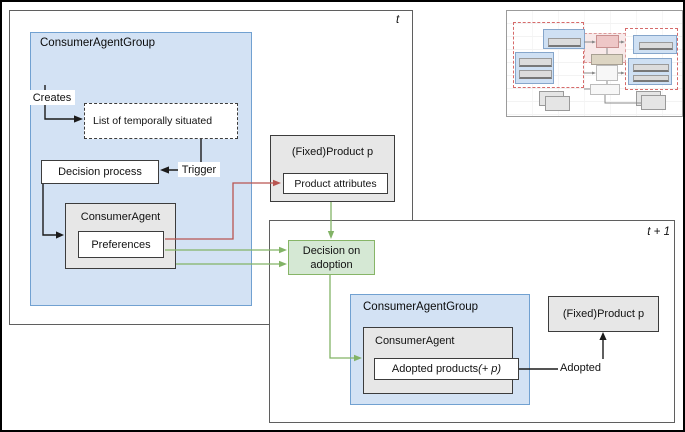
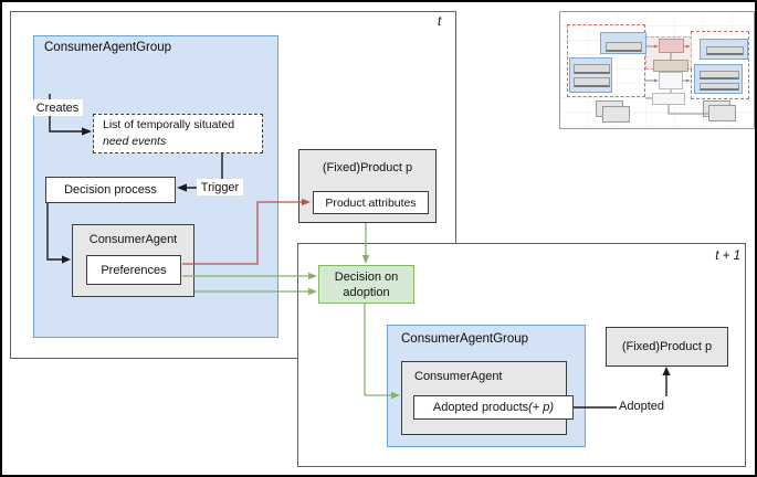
  t
  ConsumerAgentGroup
  Creates
  List of temporally situated
+ need events
  Decision process
  Trigger
  ConsumerAgent
  Preferences
  (Fixed)Product p
  Product attributes
  t + 1
  Decision on
  adoption
  ConsumerAgentGroup
  ConsumerAgent
  Adopted products
  (+ p)
  Adopted
  (Fixed)Product p
